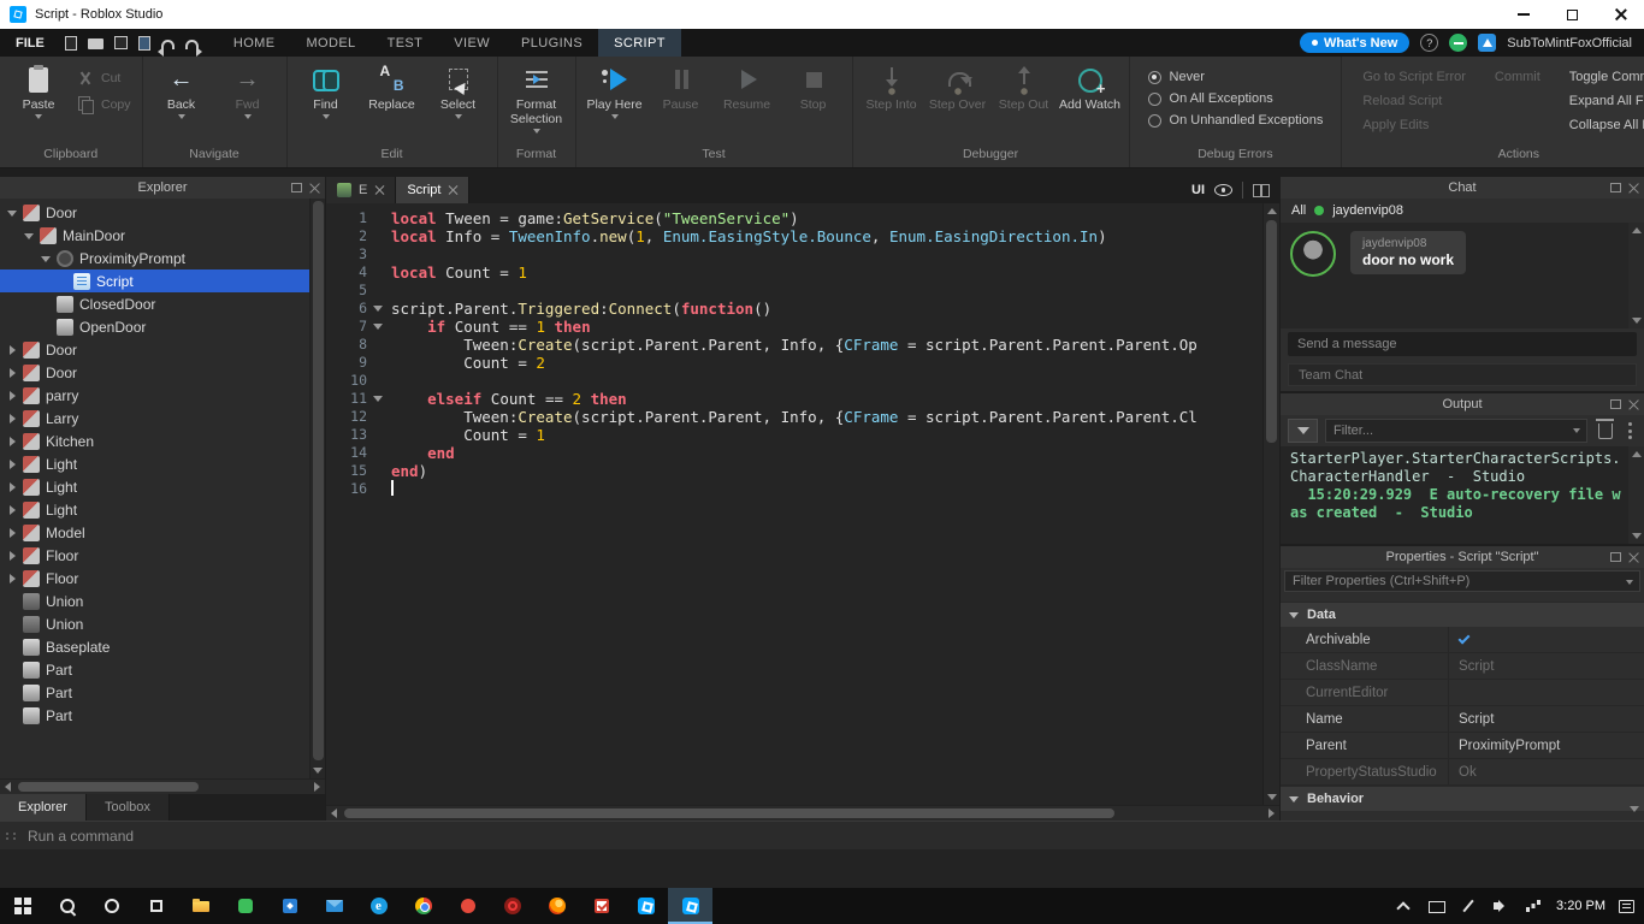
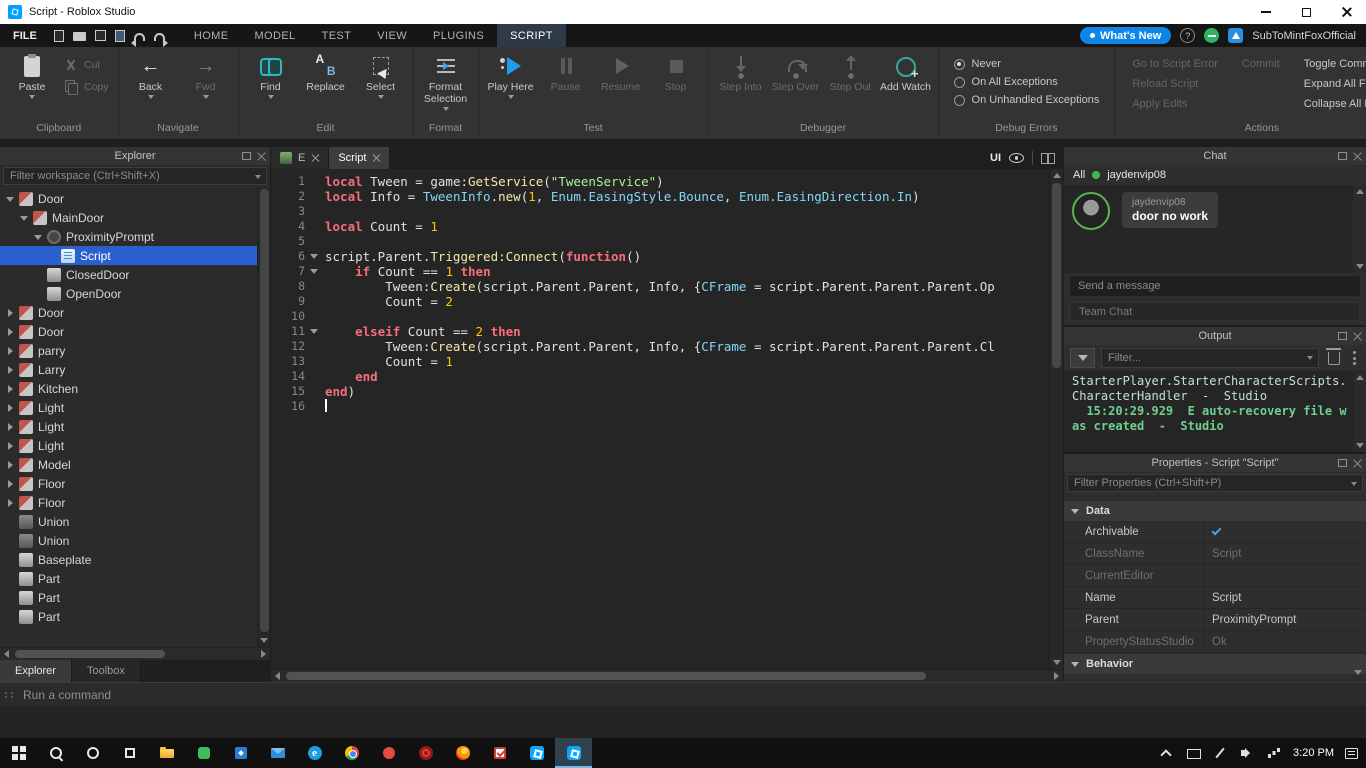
  Script - Roblox Studio
  FILE
  HOME
  MODEL
  TEST
  VIEW
  PLUGINS
  SCRIPT
  What's New
  SubToMintFoxOfficial
  Paste
  Cut
  Copy
  Clipboard
  Back
  Fwd
  Navigate
  Find
  Replace
  Select
  Edit
  Format Selection
  Format
  Play Here
  Pause
  Resume
  Stop
  Test
  Step Into
  Step Over
  Step Out
  Add Watch
  Debugger
  Never
  On All Exceptions
  On Unhandled Exceptions
  Debug Errors
  Go to Script Error
  Reload Script
  Apply Edits
  Commit
  Expand All F
  Actions
  Explorer
+ Filter workspace (Ctrl+Shift+X)
  Door
  MainDoor
  ProximityPrompt
  Script
  ClosedDoor
  OpenDoor
  Door
  Door
  parry
  Larry
  Kitchen
  Light
  Light
  Light
  Model
  Floor
  Floor
  Union
  Union
  Baseplate
  Part
  Part
  Part
  Explorer
  Toolbox
  E
  Script
  UI
  1
  local Tween = game:GetService("TweenService")
  2
  local Info = TweenInfo.new(1, Enum.EasingStyle.Bounce, Enum.EasingDirection.In)
  3
  4
  local Count = 1
  5
  6
  script.Parent.Triggered:Connect(function()
  7
  if Count == 1 then
  8
  Tween:Create(script.Parent.Parent, Info, {CFrame = script.Parent.Parent.Parent.Op
  9
  Count = 2
  10
  11
  elseif Count == 2 then
  12
  Tween:Create(script.Parent.Parent, Info, {CFrame = script.Parent.Parent.Parent.Cl
  13
  Count = 1
  14
  end
  15
  end)
  16
  Chat
  All
  jaydenvip08
  jaydenvip08
  door no work
  Send a message
  Team Chat
  Output
  Filter...
  StarterPlayer.StarterCharacterScripts.CharacterHandler - Studio
  15:20:29.929 E auto-recovery file was created - Studio
  Properties - Script "Script"
  Filter Properties (Ctrl+Shift+P)
  Data
  Archivable
  ClassName
  Script
  CurrentEditor
  Name
  Script
  Parent
  ProximityPrompt
  PropertyStatusStudio
  Ok
  Behavior
  Run a command
  3:20 PM
